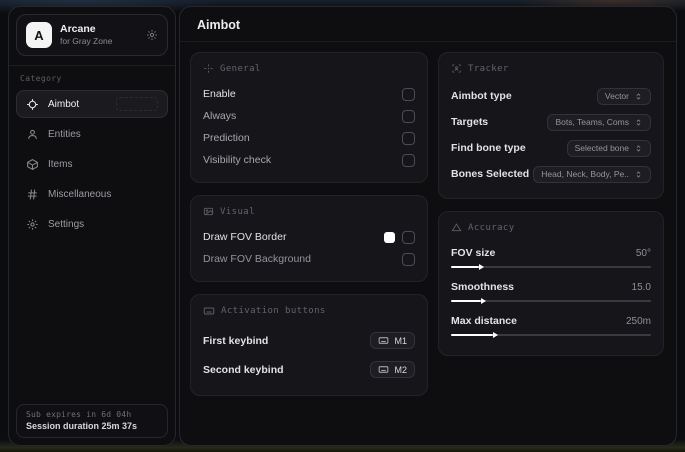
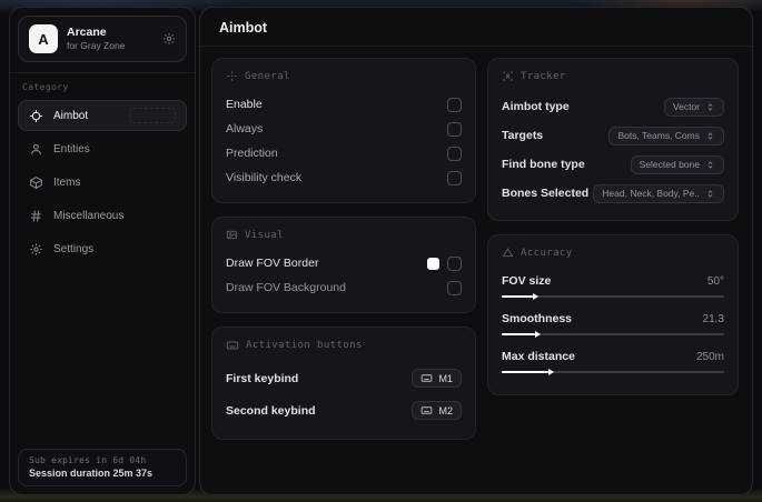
  A
  Arcane
  for Gray Zone
  Category
  Aimbot
  Entities
  Items
  Miscellaneous
  Settings
  Sub expires in 6d 04h
  Session duration 25m 37s
  Aimbot
  General
  Enable
  Always
  Prediction
  Visibility check
  Visual
  Draw FOV Border
  Draw FOV Background
  Activation buttons
  First keybind
  M1
  Second keybind
  M2
  Tracker
  Aimbot type
  Vector
  Targets
  Bots, Teams, Coms
  Find bone type
  Selected bone
  Bones Selected
  Head, Neck, Body, Pe..
  Accuracy
  FOV size
  50°
  Smoothness
- 15.0
+ 21.3
  Max distance
  250m
